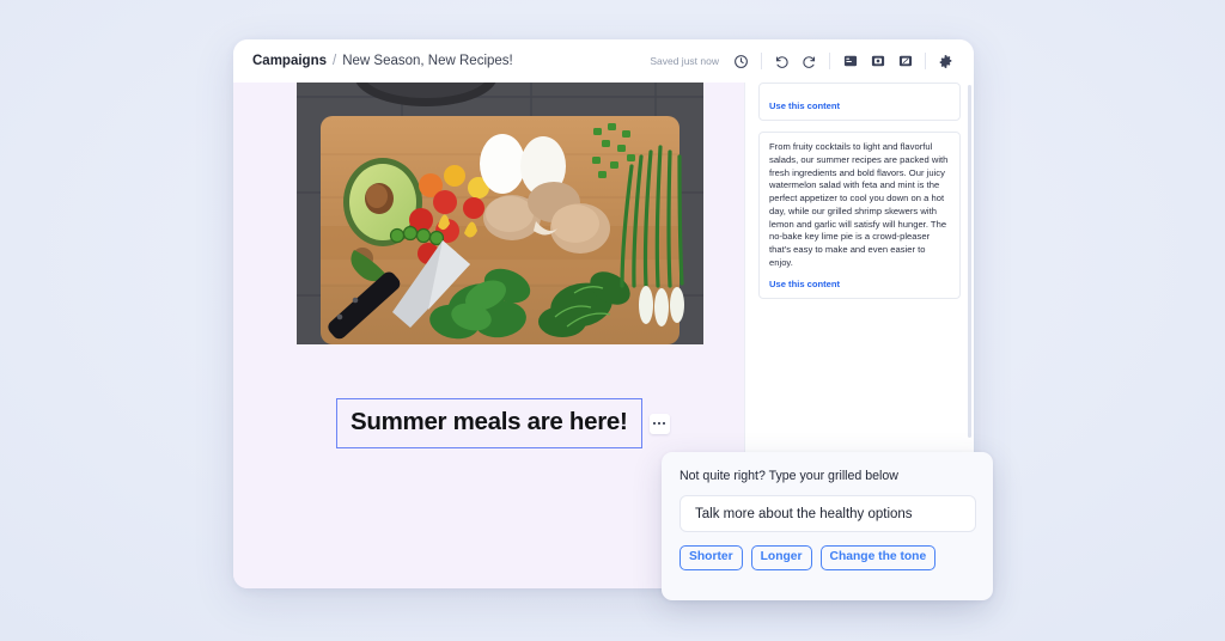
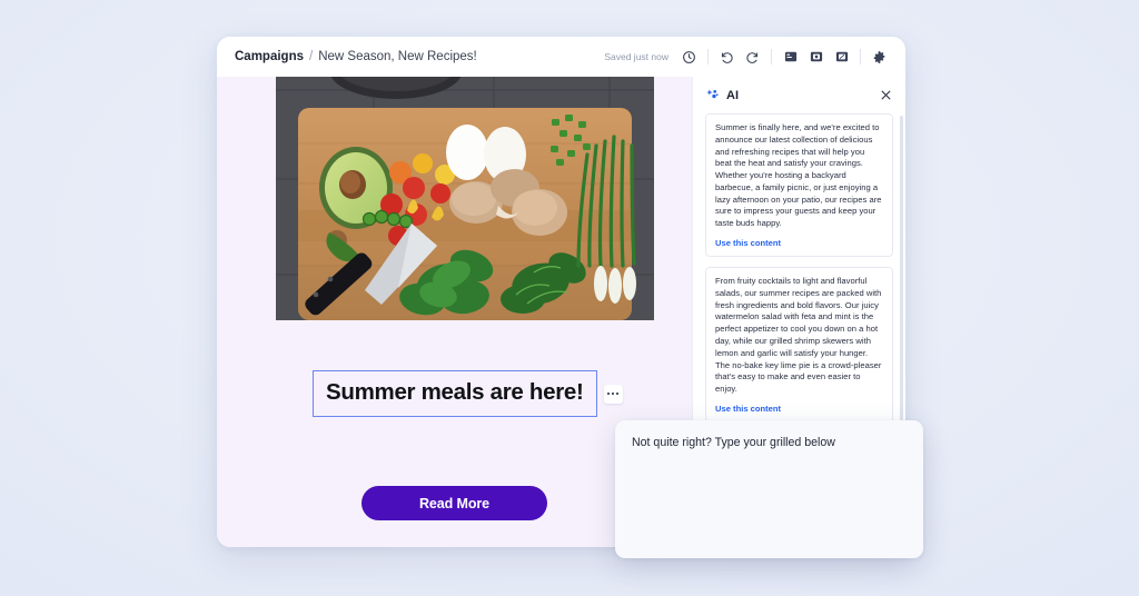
  Campaigns
  /
  New Season, New Recipes!
  Saved just now
  Summer meals are here!
+ Read More
+ AI
+ Summer is finally here, and we're excited to announce our latest collection of delicious and refreshing recipes that will help you beat the heat and satisfy your cravings. Whether you're hosting a backyard barbecue, a family picnic, or just enjoying a lazy afternoon on your patio, our recipes are sure to impress your guests and keep your taste buds happy.
  Use this content
- From fruity cocktails to light and flavorful salads, our summer recipes are packed with fresh ingredients and bold flavors. Our juicy watermelon salad with feta and mint is the perfect appetizer to cool you down on a hot day, while our grilled shrimp skewers with lemon and garlic will satisfy will hunger. The no-bake key lime pie is a crowd-pleaser that's easy to make and even easier to enjoy.
+ From fruity cocktails to light and flavorful salads, our summer recipes are packed with fresh ingredients and bold flavors. Our juicy watermelon salad with feta and mint is the perfect appetizer to cool you down on a hot day, while our grilled shrimp skewers with lemon and garlic will satisfy your hunger. The no-bake key lime pie is a crowd-pleaser that's easy to make and even easier to enjoy.
  Use this content
  Not quite right? Type your grilled below
- Talk more about the healthy options
- Shorter
- Longer
- Change the tone
